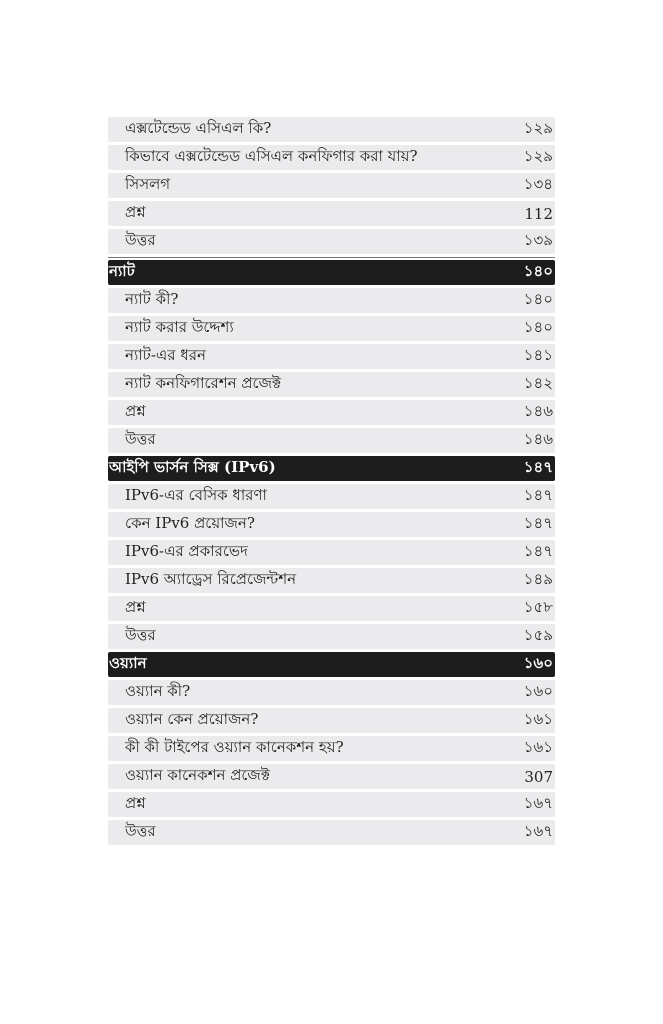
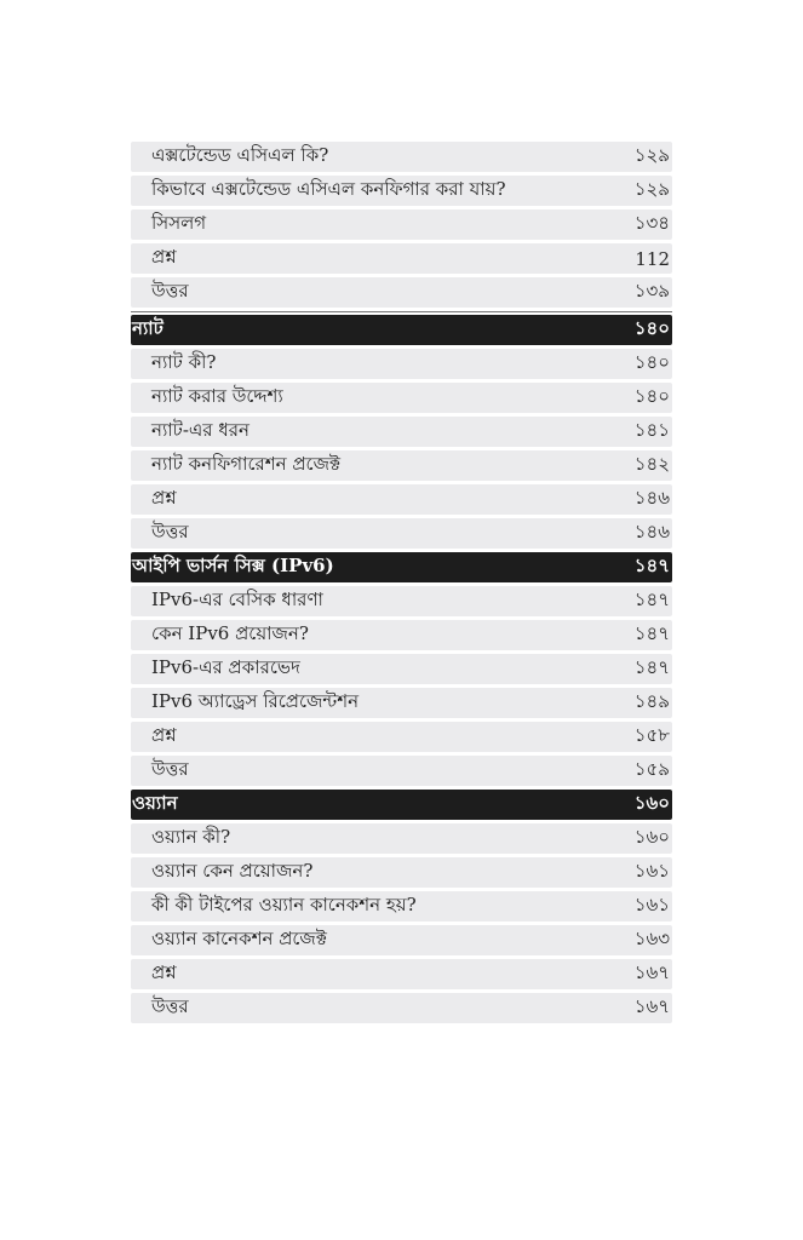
  এক্সটেন্ডেড এসিএল কি?
  ১২৯
  কিভাবে এক্সটেন্ডেড এসিএল কনফিগার করা যায়?
  ১২৯
  সিসলগ
  ১৩৪
  প্রশ্ন
  112
  উত্তর
  ১৩৯
  ন্যাট
  ১৪০
  ন্যাট কী?
  ১৪০
  ন্যাট করার উদ্দেশ্য
  ১৪০
  ন্যাট-এর ধরন
  ১৪১
  ন্যাট কনফিগারেশন প্রজেক্ট
  ১৪২
  প্রশ্ন
  ১৪৬
  উত্তর
  ১৪৬
  আইপি ভার্সন সিক্স (IPv6)
  ১৪৭
  IPv6-এর বেসিক ধারণা
  ১৪৭
  কেন IPv6 প্রয়োজন?
  ১৪৭
  IPv6-এর প্রকারভেদ
  ১৪৭
  IPv6 অ্যাড্রেস রিপ্রেজেন্টশন
  ১৪৯
  প্রশ্ন
  ১৫৮
  উত্তর
  ১৫৯
  ওয়্যান
  ১৬০
  ওয়্যান কী?
  ১৬০
  ওয়্যান কেন প্রয়োজন?
  ১৬১
  কী কী টাইপের ওয়্যান কানেকশন হয়?
  ১৬১
  ওয়্যান কানেকশন প্রজেক্ট
- 307
+ ১৬৩
  প্রশ্ন
  ১৬৭
  উত্তর
  ১৬৭
